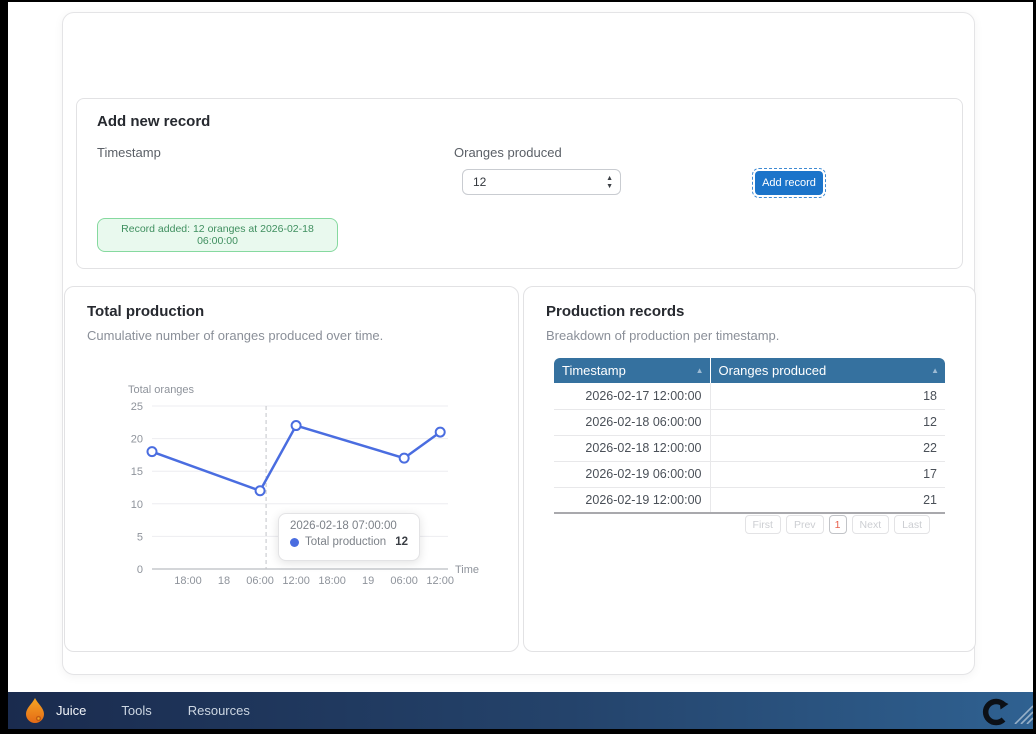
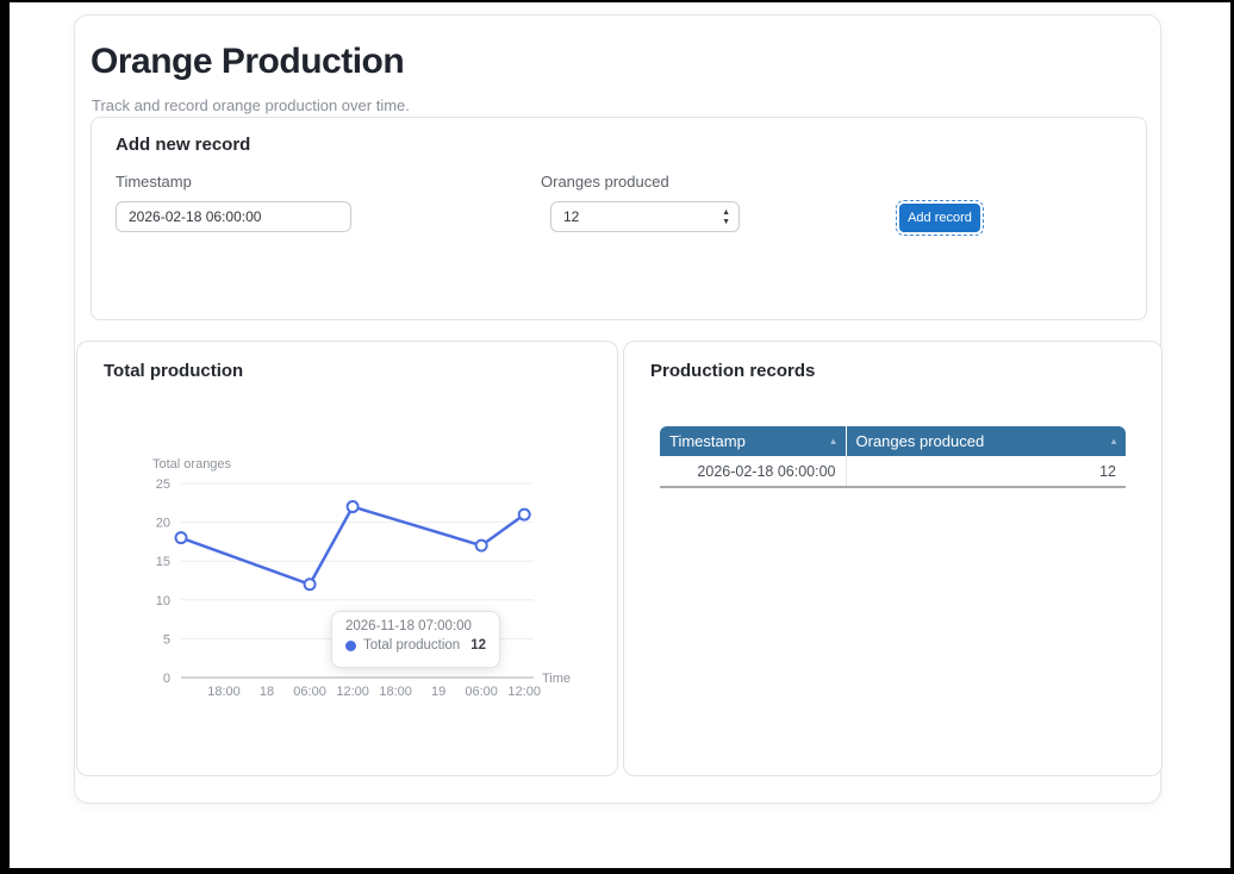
+ Orange Production
+ Track and record orange production over time.
  Add new record
  Timestamp
  Oranges produced
+ 2026-02-18 06:00:00
  12
  Add record
- Record added: 12 oranges at 2026-02-18 06:00:00
  Total production
- Cumulative number of oranges produced over time.
  Total oranges
  0
  5
  10
  15
  20
  25
  18:00
  18
  06:00
  12:00
  18:00
  19
  06:00
  12:00
  Time
- 2026-02-18 07:00:00
+ 2026-11-18 07:00:00
  Total production
  12
  Production records
- Breakdown of production per timestamp.
  Timestamp ▲	Oranges produced ▲
- 2026-02-17 12:00:00	18
  2026-02-18 06:00:00	12
- 2026-02-18 12:00:00	22
- 2026-02-19 06:00:00	17
- 2026-02-19 12:00:00	21
- First
- Prev
- 1
- Next
- Last
- Juice
- Tools
- Resources
